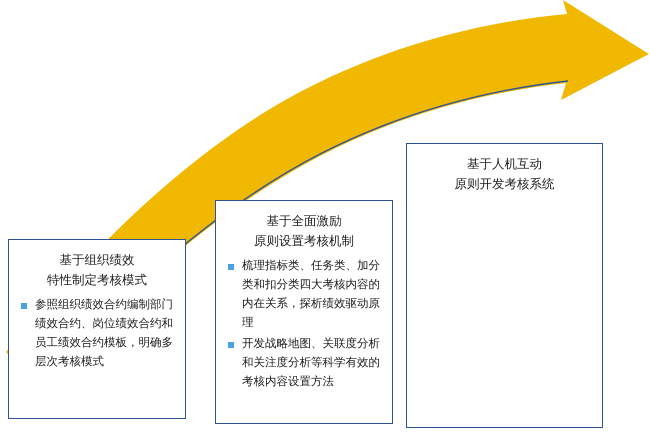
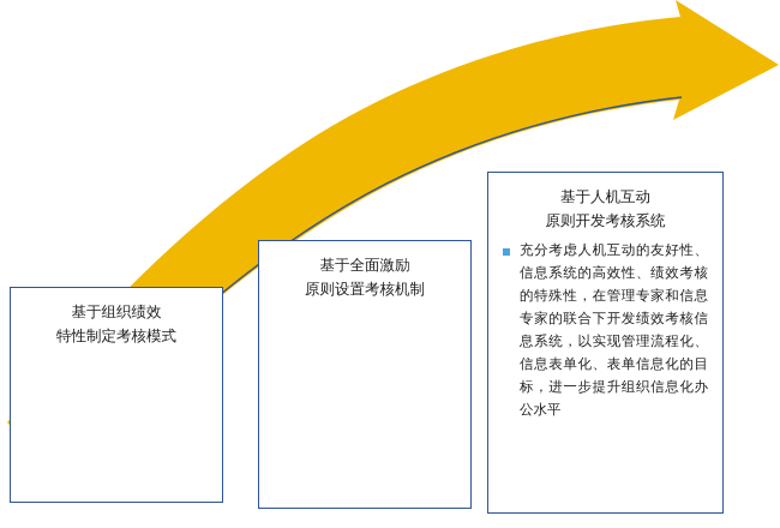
  基于组织绩效
  特性制定考核模式
- 参照组织绩效合约编制部门绩效合约、岗位绩效合约和员工绩效合约模板，明确多层次考核模式
  基于全面激励
  原则设置考核机制
- 梳理指标类、任务类、加分类和扣分类四大考核内容的内在关系，探析绩效驱动原理
- 开发战略地图、关联度分析和关注度分析等科学有效的考核内容设置方法
  基于人机互动
  原则开发考核系统
+ 充分考虑人机互动的友好性、信息系统的高效性、绩效考核的特殊性，在管理专家和信息专家的联合下开发绩效考核信息系统，以实现管理流程化、信息表单化、表单信息化的目标，进一步提升组织信息化办公水平
